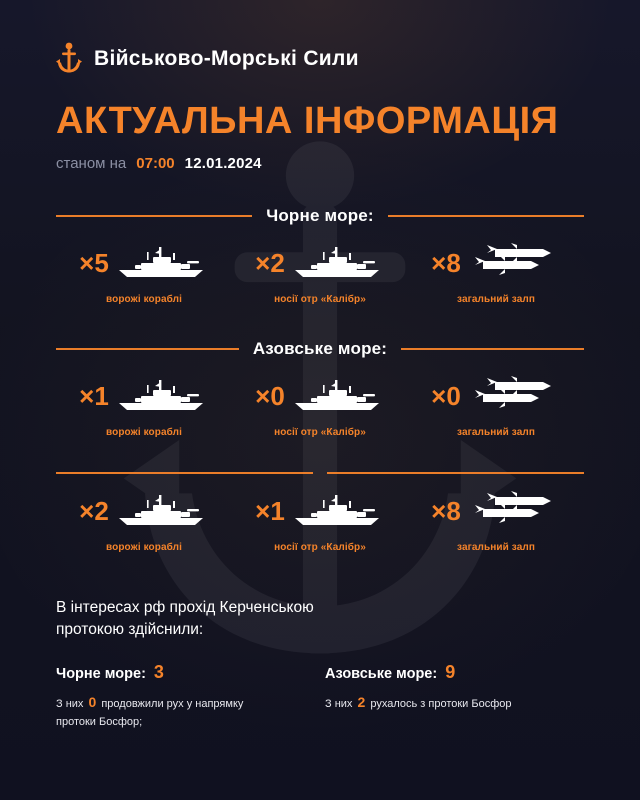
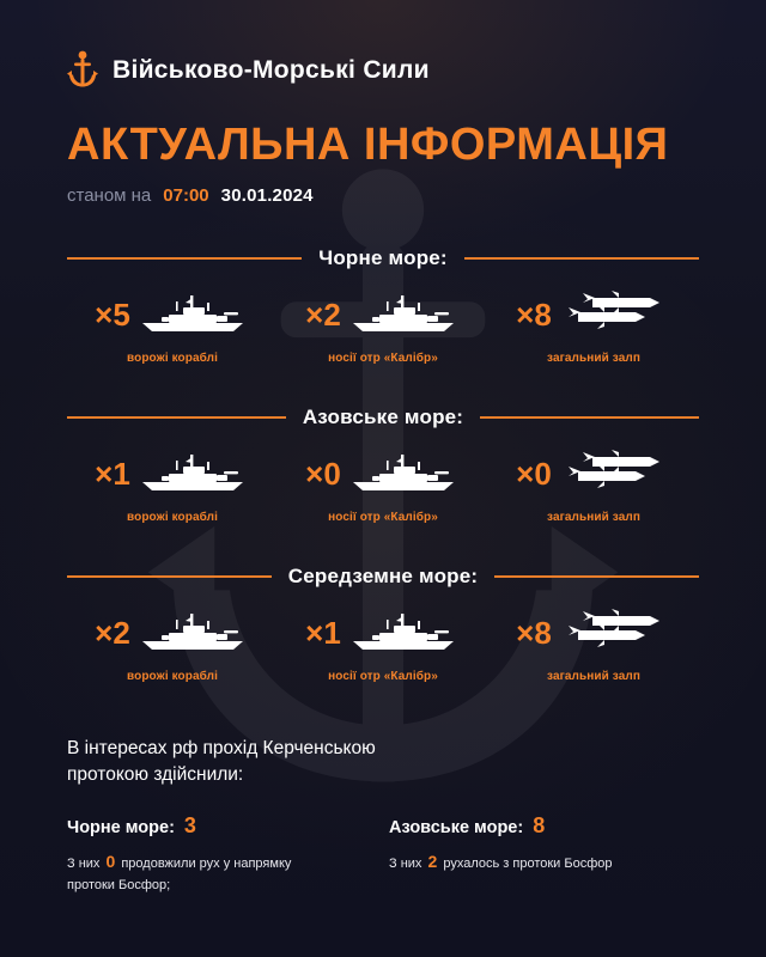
  Військово-Морські Сили
  АКТУАЛЬНА ІНФОРМАЦІЯ
  станом на
  07:00
- 12.01.2024
+ 30.01.2024
  Чорне море:
  ×5
  ворожі кораблі
  ×2
  носії отр «Калібр»
  ×8
  загальний залп
  Азовське море:
  ×1
  ворожі кораблі
  ×0
  носії отр «Калібр»
  ×0
  загальний залп
+ Середземне море:
  ×2
  ворожі кораблі
  ×1
  носії отр «Калібр»
  ×8
  загальний залп
  В інтересах рф прохід Керченською протокою здійснили:
  Чорне море:
  3
  З них 0 продовжили рух у напрямку протоки Босфор;
  Азовське море:
- 9
+ 8
  З них 2 рухалось з протоки Босфор
